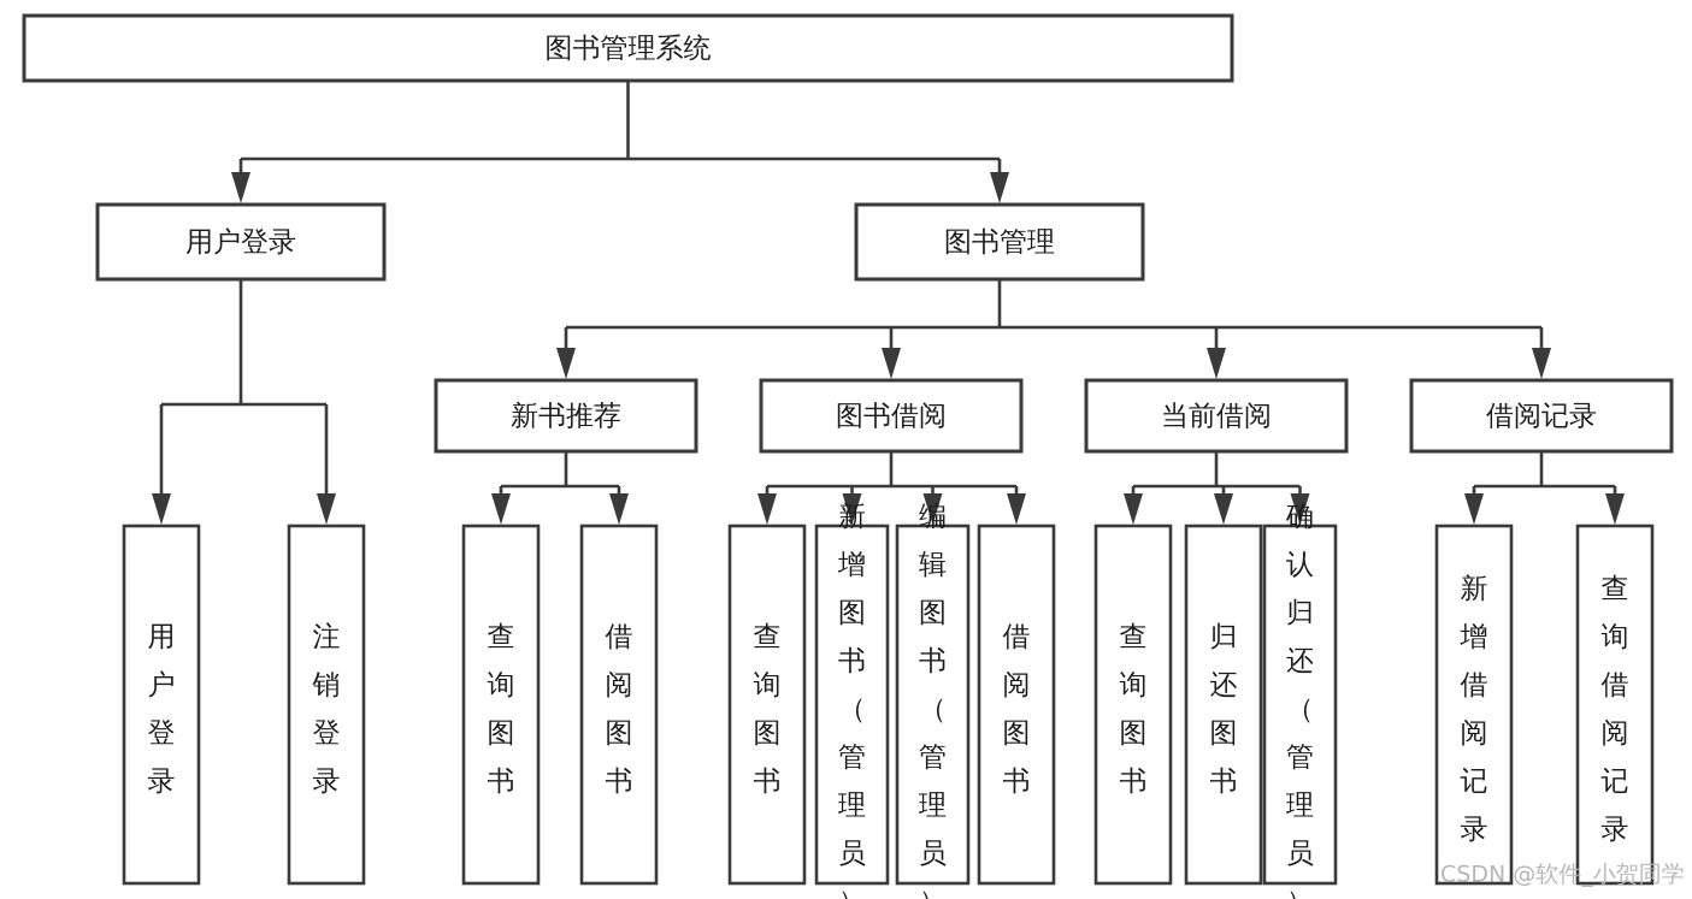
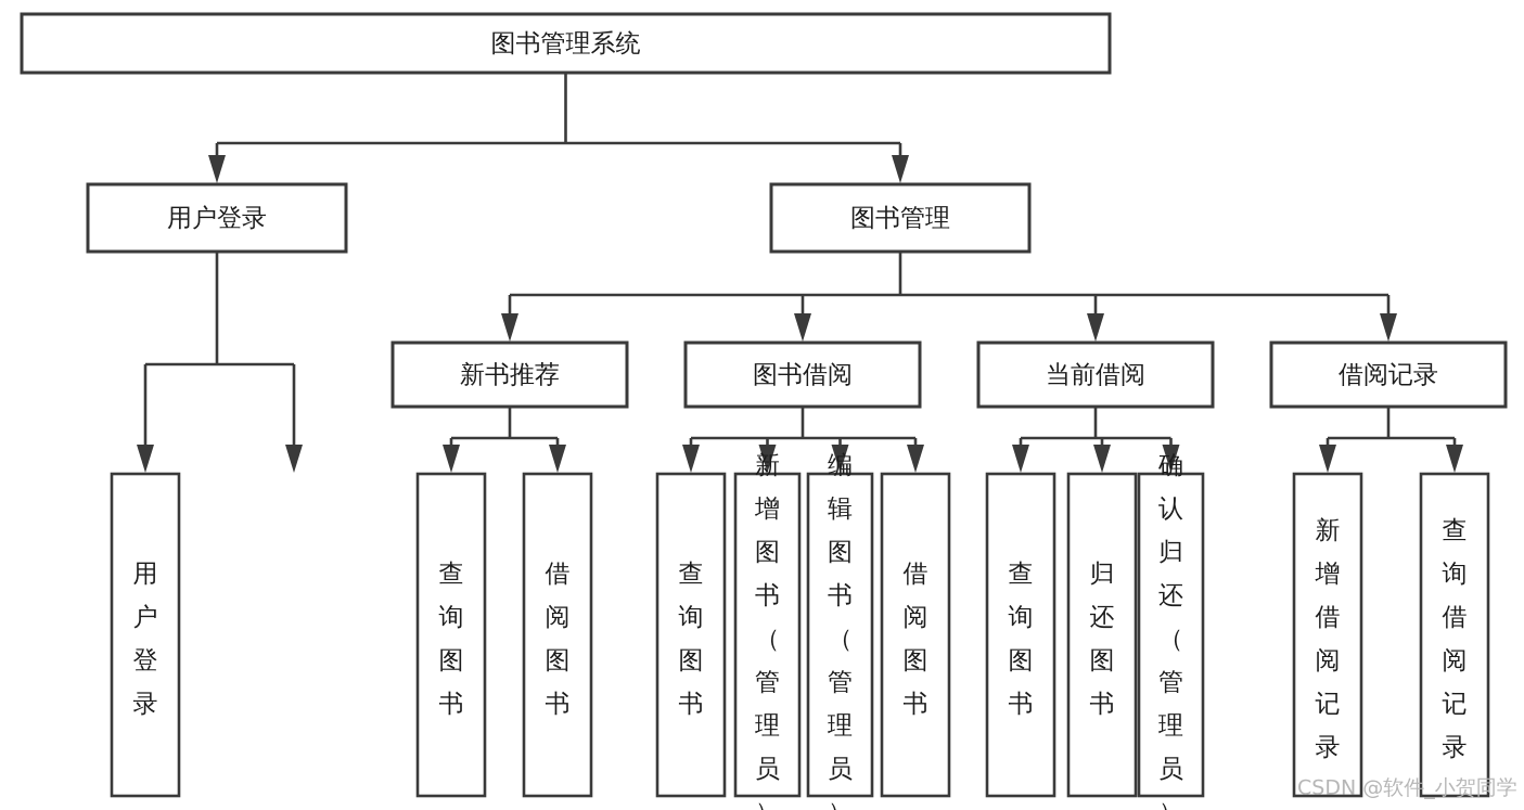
  图书管理系统
  用户登录
  图书管理
  新书推荐
  图书借阅
  当前借阅
  借阅记录
  用户登录
- 注销登录
  查询图书
  借阅图书
  查询图书
  新增图书（管理员
  编辑图书（管理员
  借阅图书
  查询图书
  归还图书
  确认归还（管理员
  新增借阅记录
  查询借阅记录
  CSDN @软件_小贺同学
